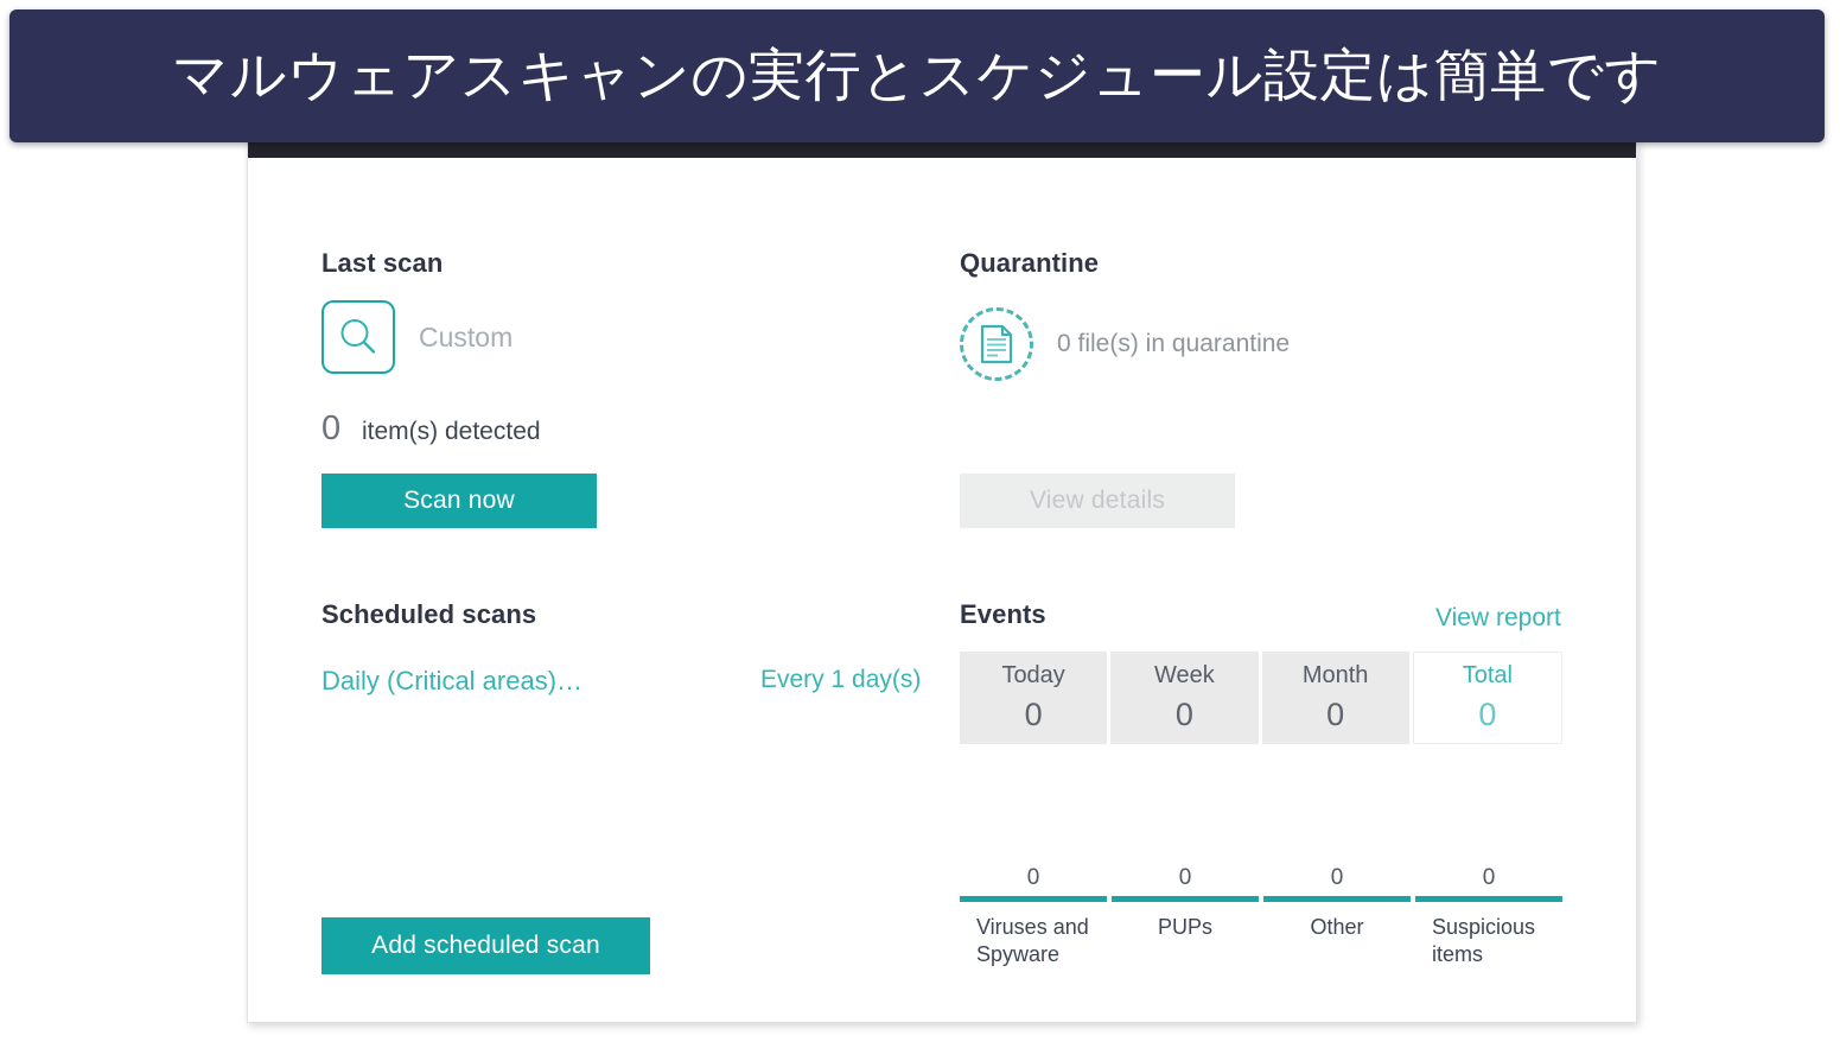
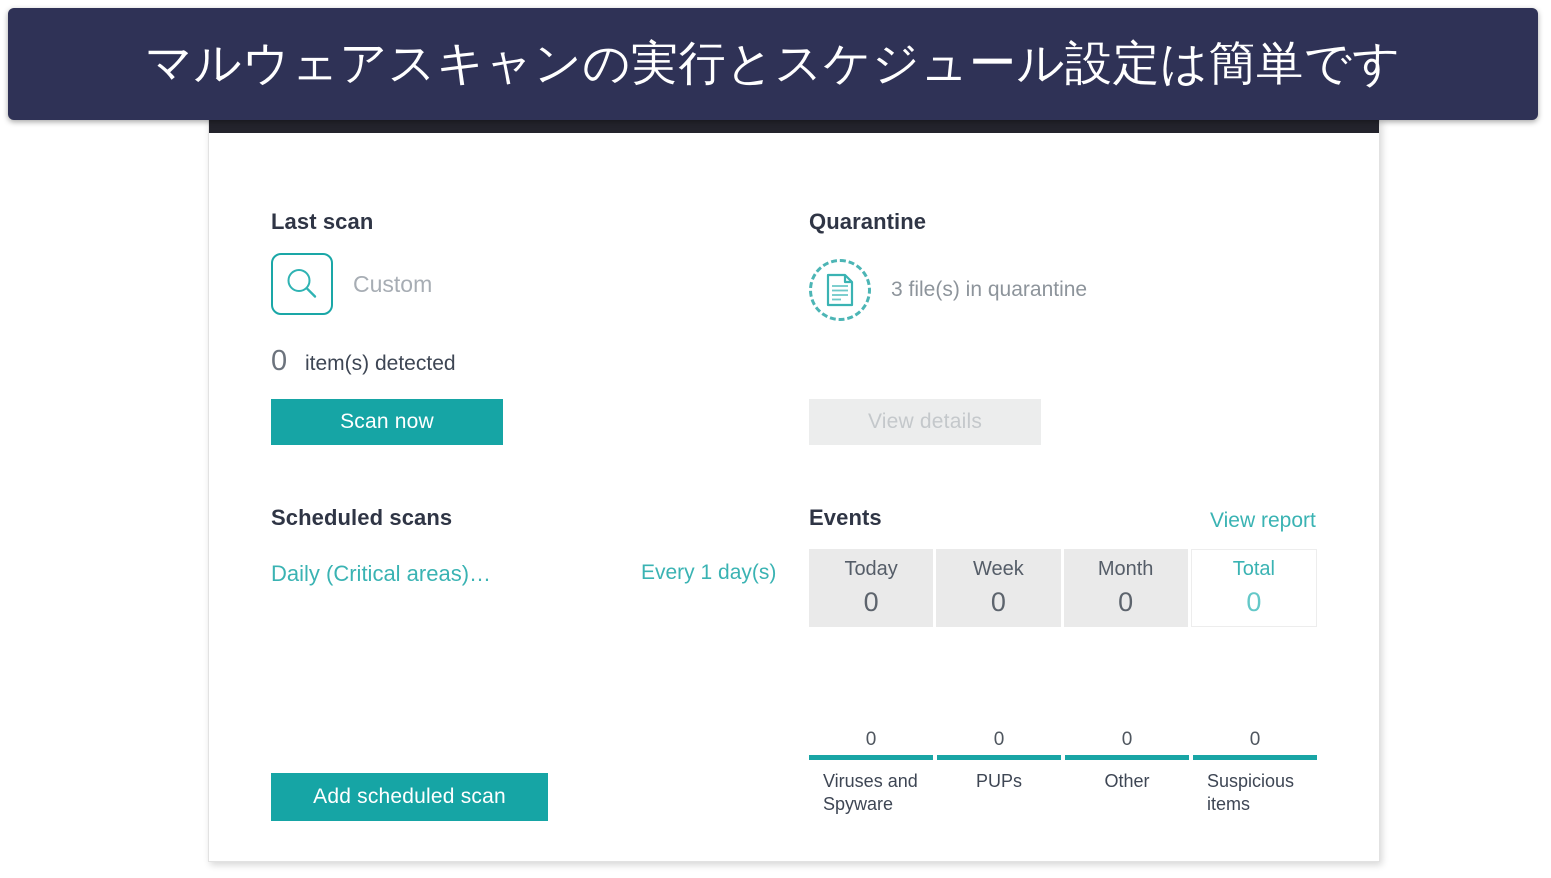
  マルウェアスキャンの実行とスケジュール設定は簡単です
  Last scan
  Custom
  0
  item(s) detected
  Scan now
  Quarantine
- 0 file(s) in quarantine
+ 3 file(s) in quarantine
  View details
  Scheduled scans
  Daily (Critical areas)…
  Every 1 day(s)
  Add scheduled scan
  Events
  View report
  Today
  0
  Week
  0
  Month
  0
  Total
  0
  0
  Viruses and Spyware
  0
  PUPs
  0
  Other
  0
  Suspicious items
